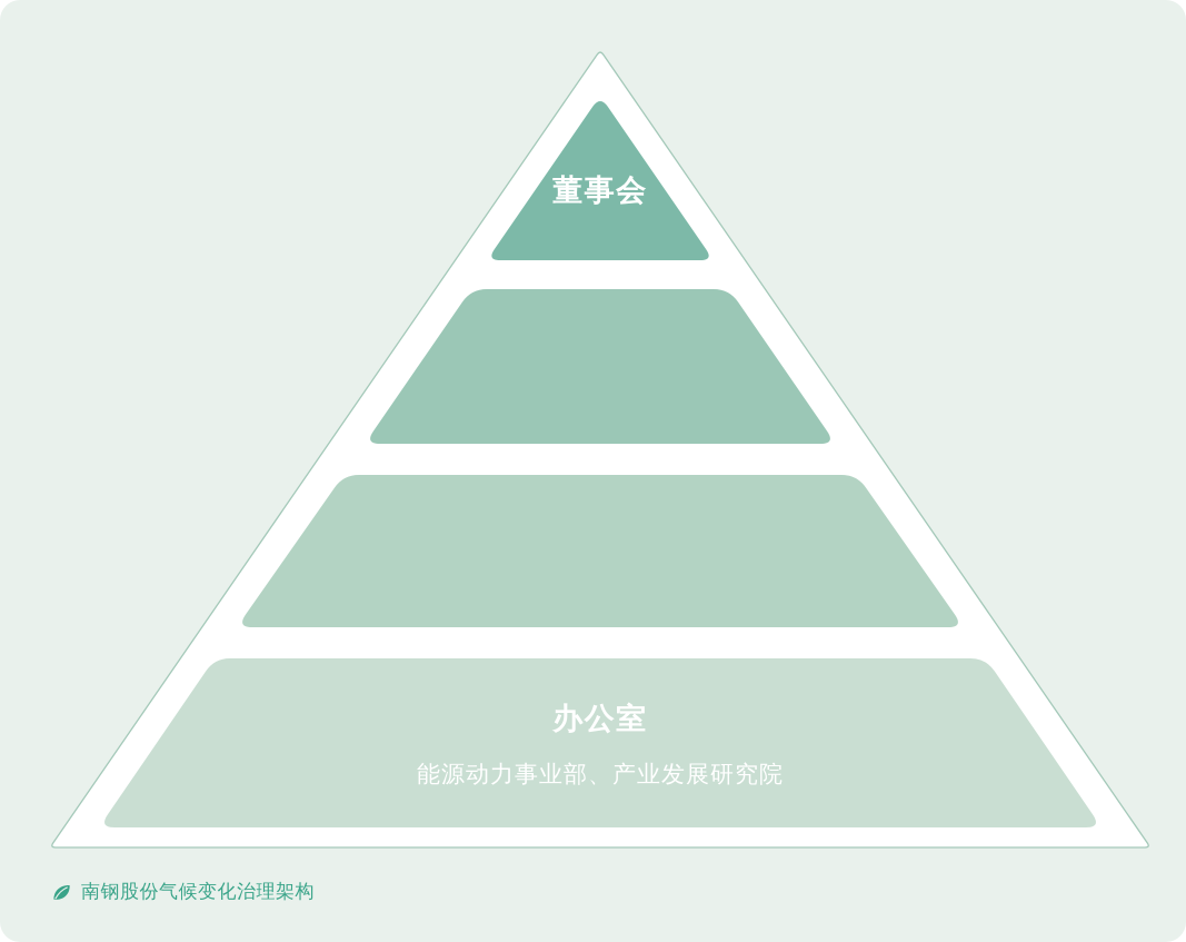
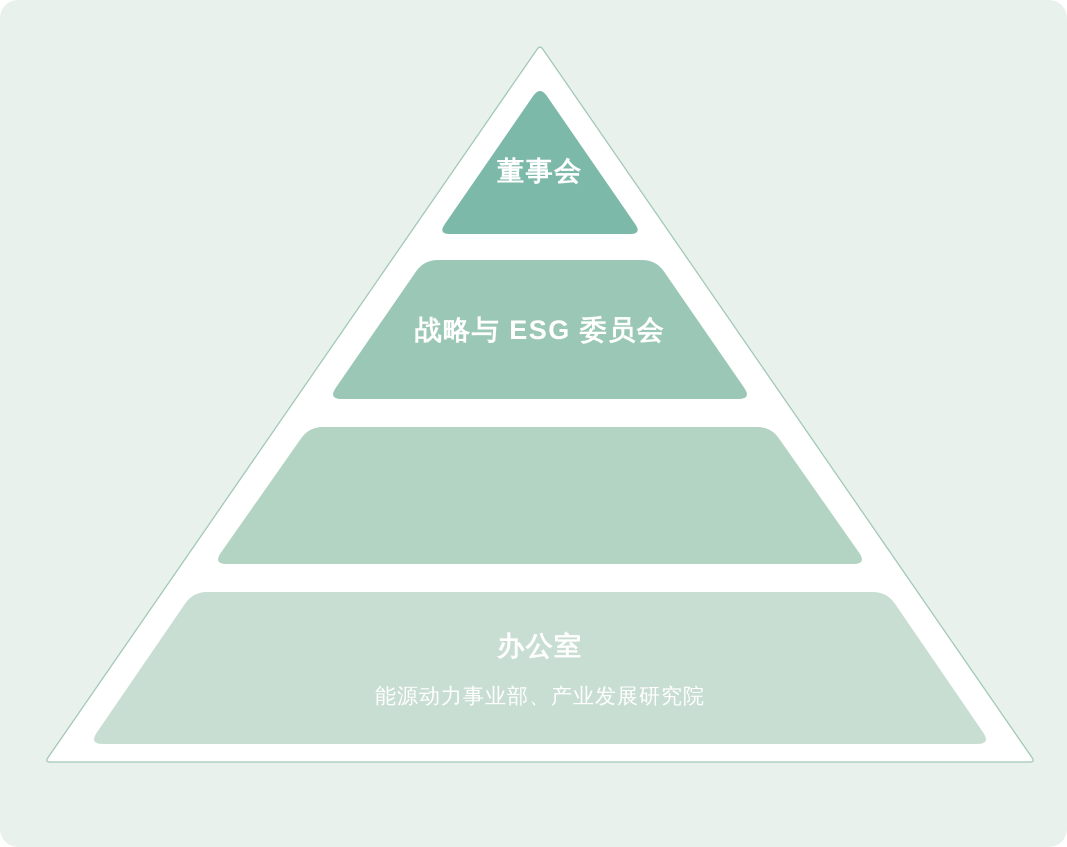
  董事会
+ 战略与 ESG 委员会
  办公室
  能源动力事业部、产业发展研究院
- 南钢股份气候变化治理架构
